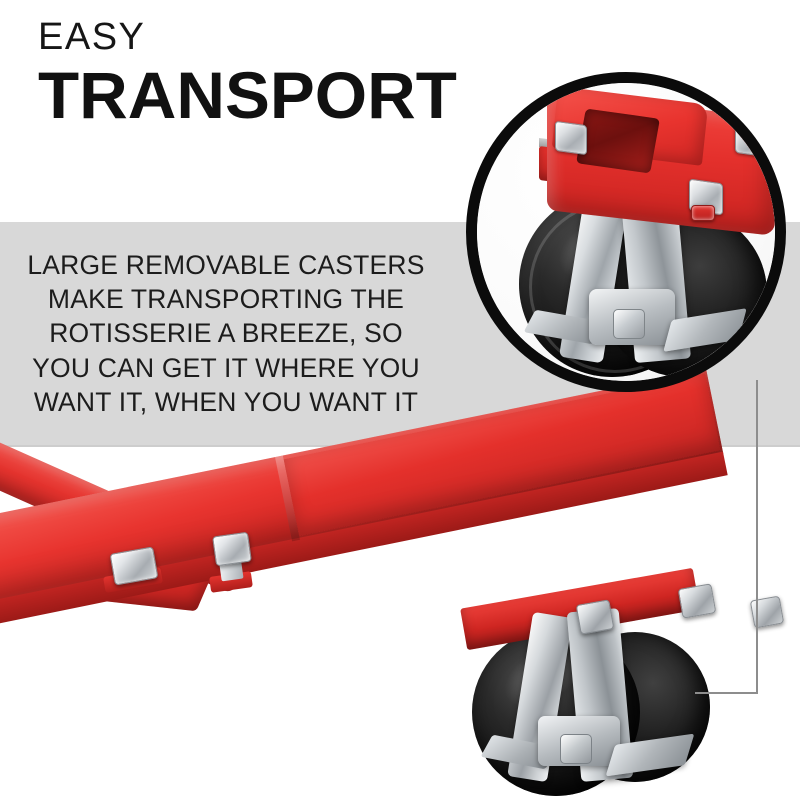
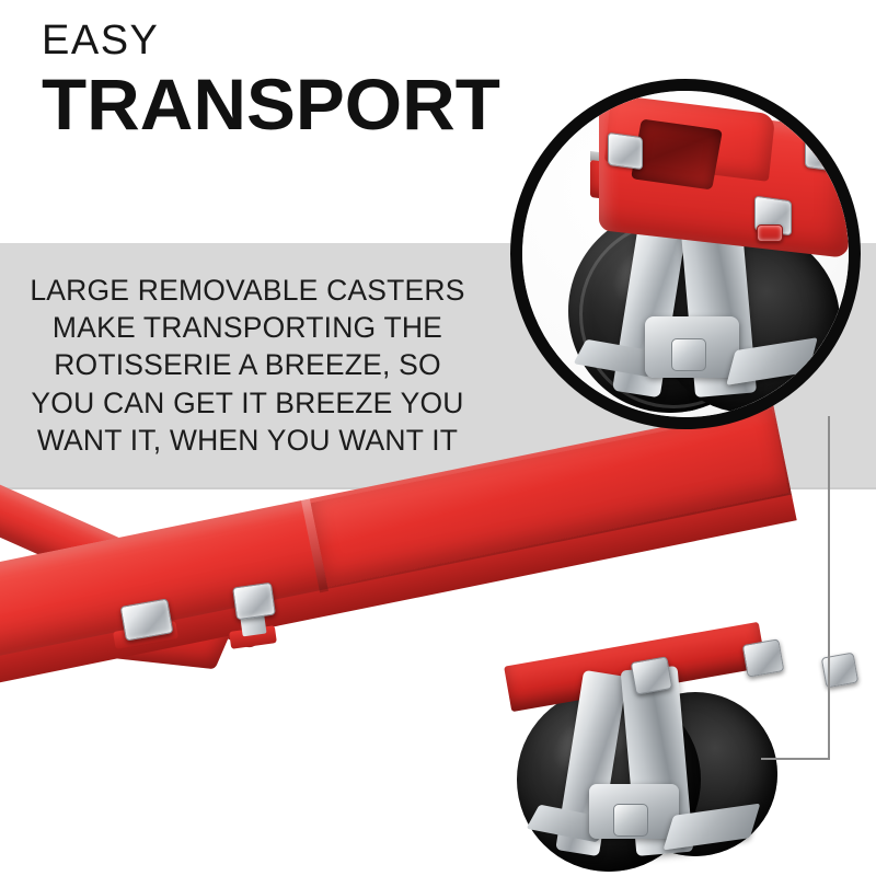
  EASY
  TRANSPORT
  LARGE REMOVABLE CASTERS
  MAKE TRANSPORTING THE
  ROTISSERIE A BREEZE, SO
- YOU CAN GET IT WHERE YOU
+ YOU CAN GET IT BREEZE YOU
  WANT IT, WHEN YOU WANT IT
